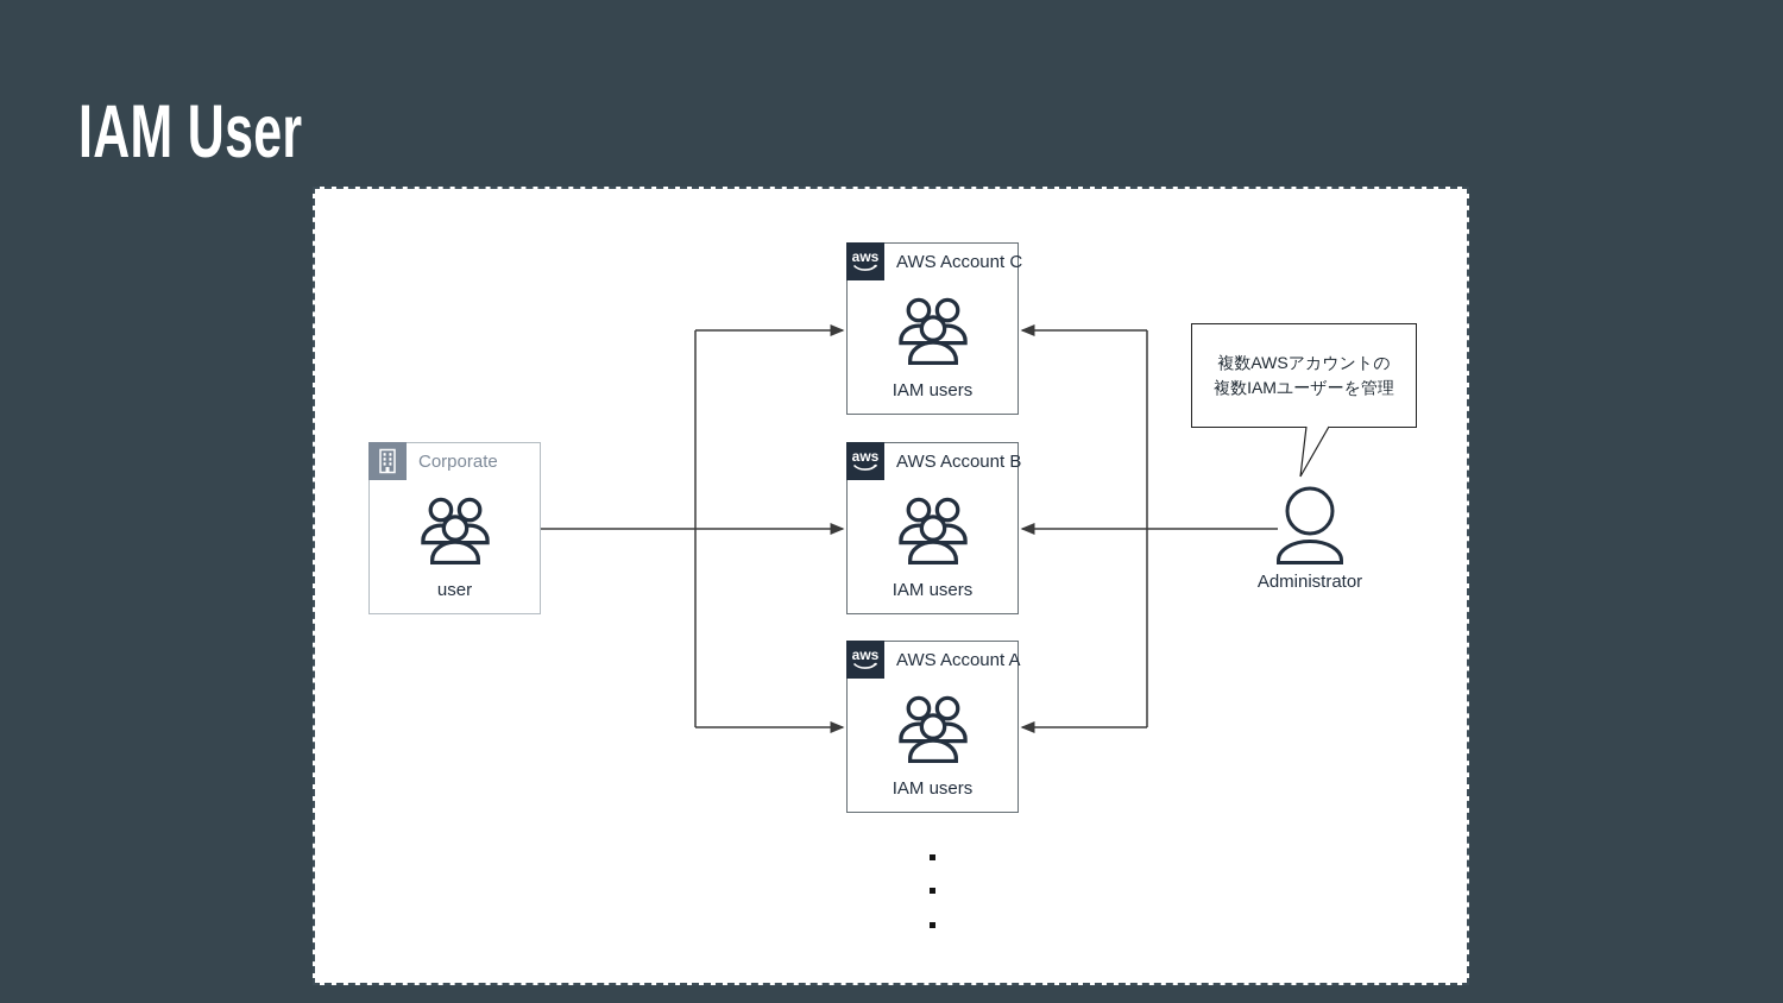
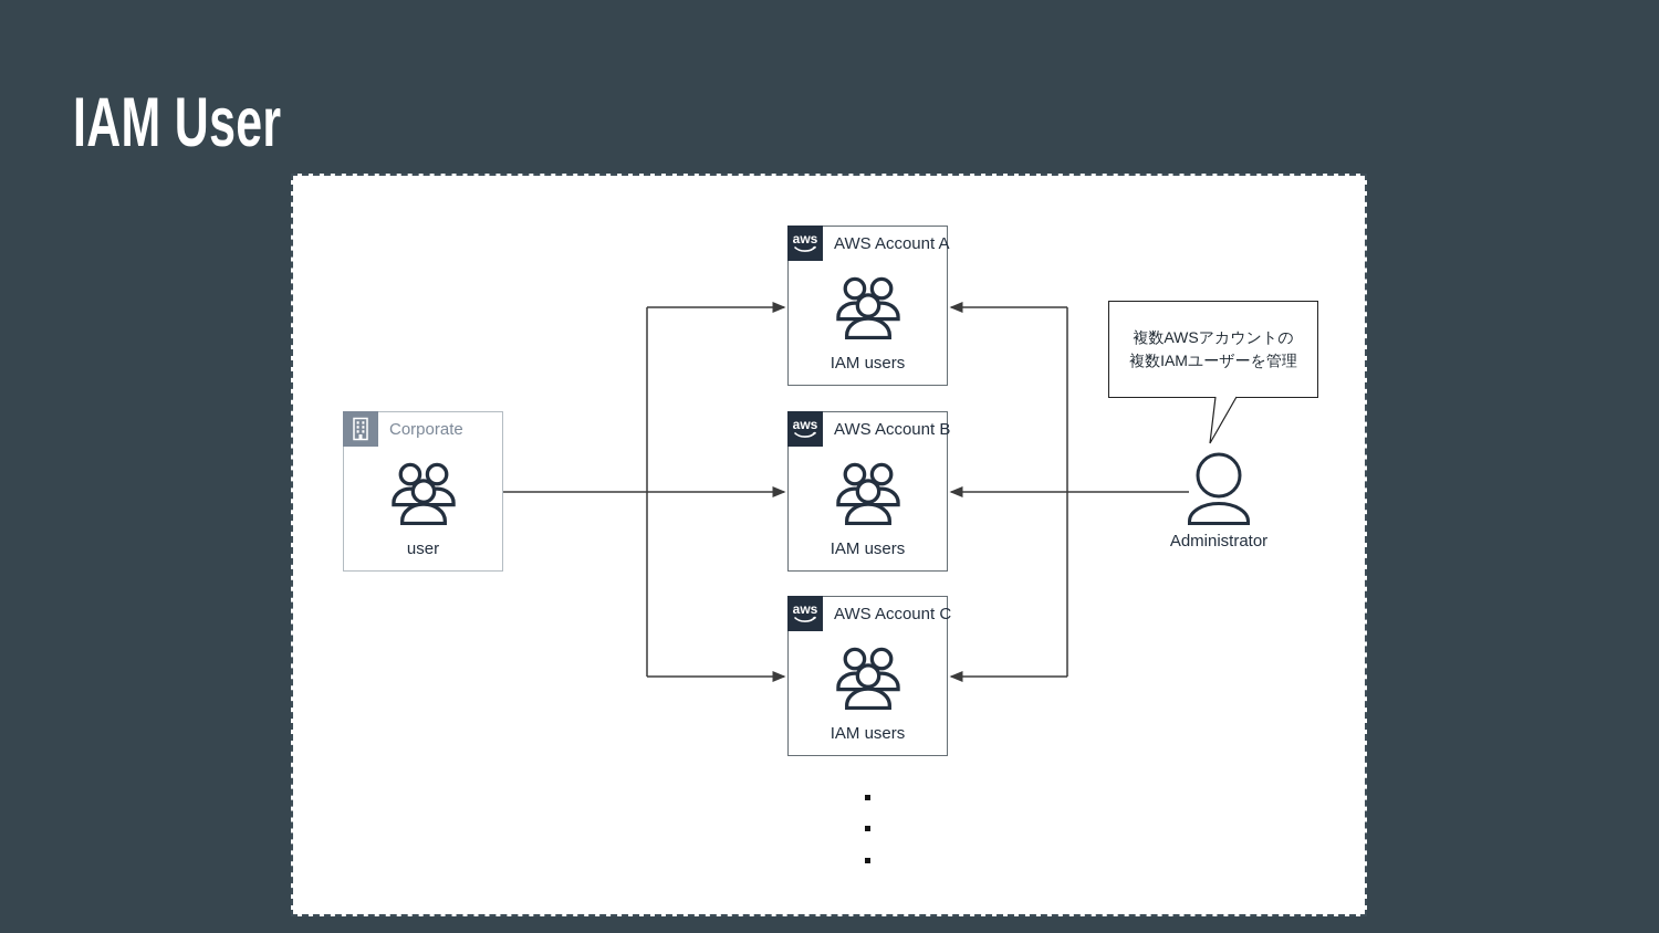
  IAM User
  Corporate
  user
  aws
- AWS Account C
+ AWS Account A
  IAM users
  aws
  AWS Account B
  IAM users
  aws
- AWS Account A
+ AWS Account C
  IAM users
  複数AWSアカウントの
  複数IAMユーザーを管理
  Administrator
